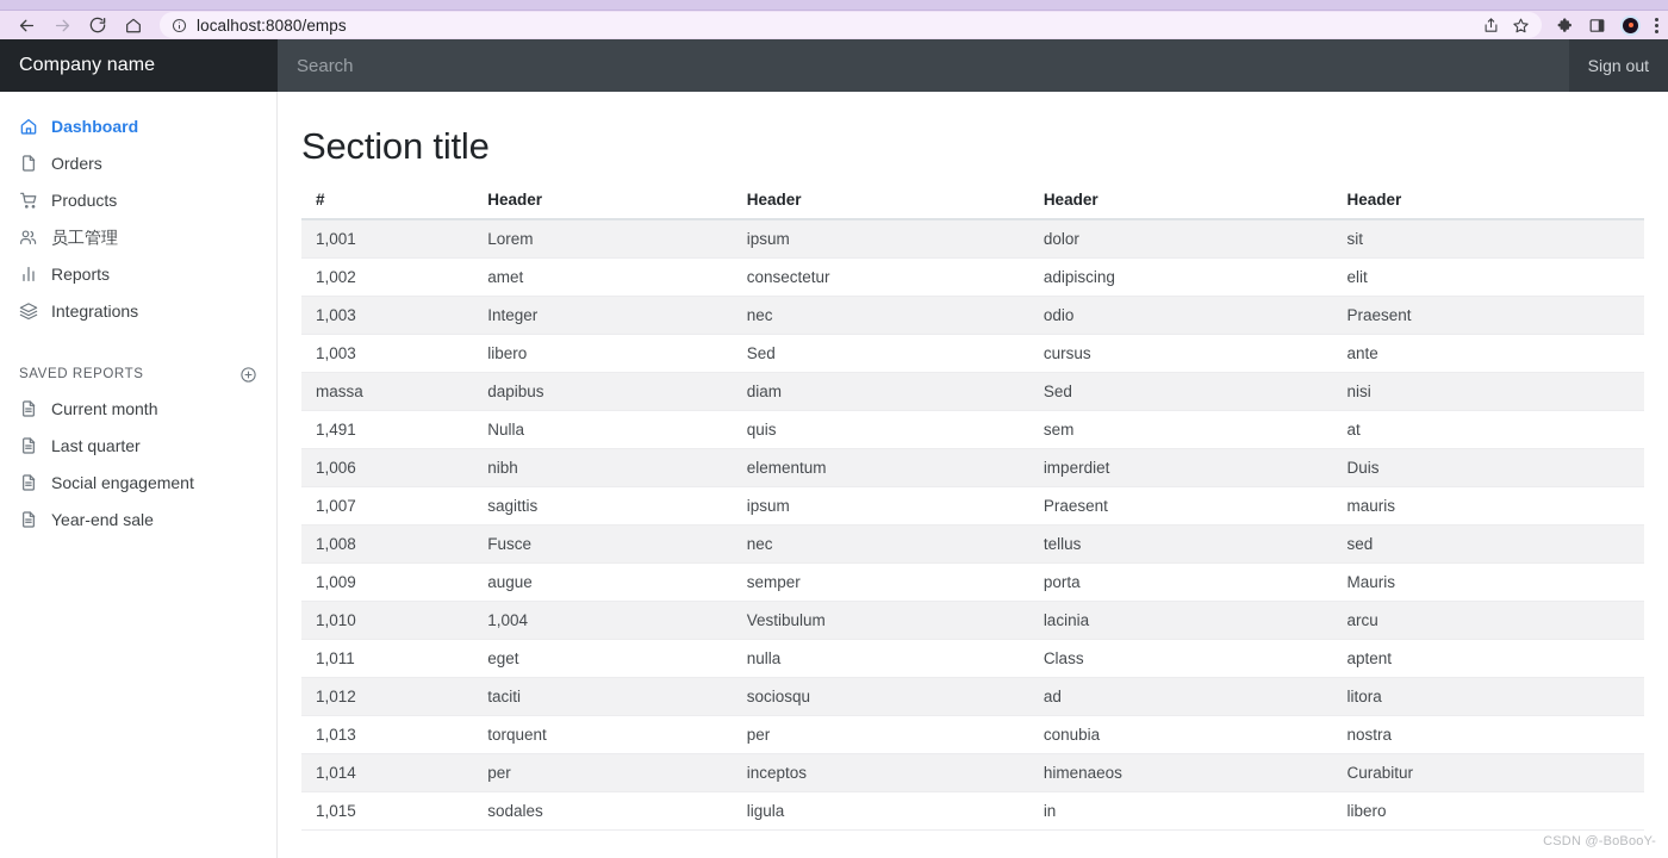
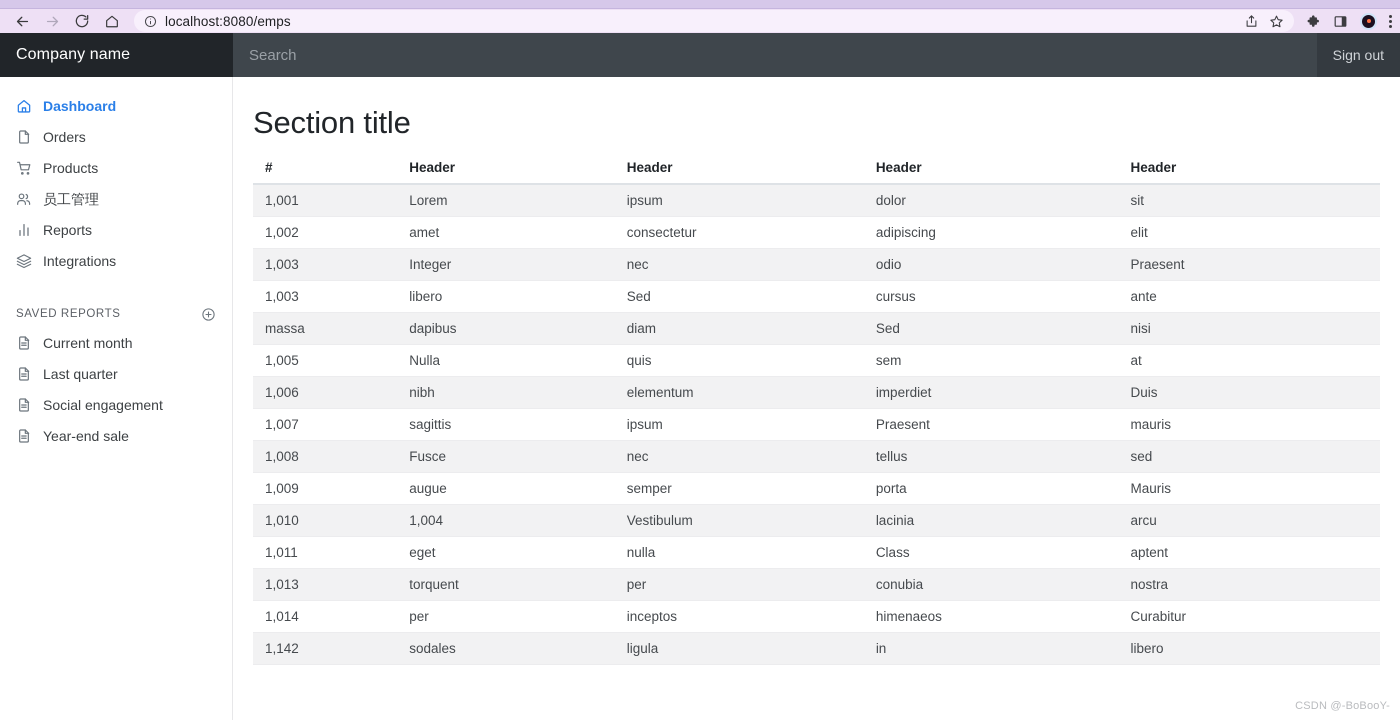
  localhost:8080/emps
  Company name
  Search
  Sign out
  Dashboard
  Orders
  Products
  员工管理
  Reports
  Integrations
  SAVED REPORTS
  Current month
  Last quarter
  Social engagement
  Year-end sale
  Section title
  #	Header	Header	Header	Header
  1,001	Lorem	ipsum	dolor	sit
  1,002	amet	consectetur	adipiscing	elit
  1,003	Integer	nec	odio	Praesent
  1,003	libero	Sed	cursus	ante
  massa	dapibus	diam	Sed	nisi
- 1,491	Nulla	quis	sem	at
+ 1,005	Nulla	quis	sem	at
  1,006	nibh	elementum	imperdiet	Duis
  1,007	sagittis	ipsum	Praesent	mauris
  1,008	Fusce	nec	tellus	sed
  1,009	augue	semper	porta	Mauris
  1,010	1,004	Vestibulum	lacinia	arcu
  1,011	eget	nulla	Class	aptent
- 1,012	taciti	sociosqu	ad	litora
  1,013	torquent	per	conubia	nostra
  1,014	per	inceptos	himenaeos	Curabitur
- 1,015	sodales	ligula	in	libero
+ 1,142	sodales	ligula	in	libero
  CSDN @-BoBooY-
